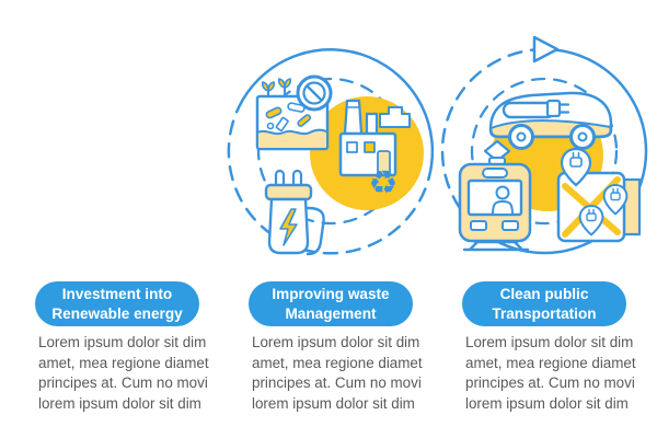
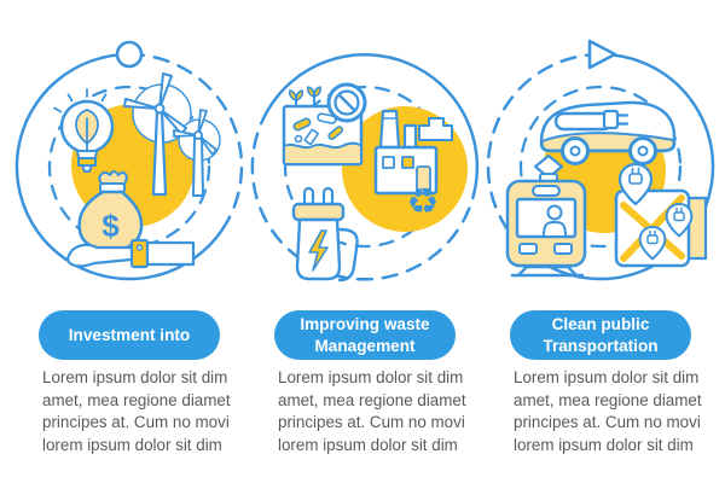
+ $
  Investment into
- Renewable energy
  Lorem ipsum dolor sit dim
  amet, mea regione diamet
  principes at. Cum no movi
  lorem ipsum dolor sit dim
  ♻
  Improving waste
  Management
  Lorem ipsum dolor sit dim
  amet, mea regione diamet
  principes at. Cum no movi
  lorem ipsum dolor sit dim
  Clean public
  Transportation
  Lorem ipsum dolor sit dim
  amet, mea regione diamet
  principes at. Cum no movi
  lorem ipsum dolor sit dim
